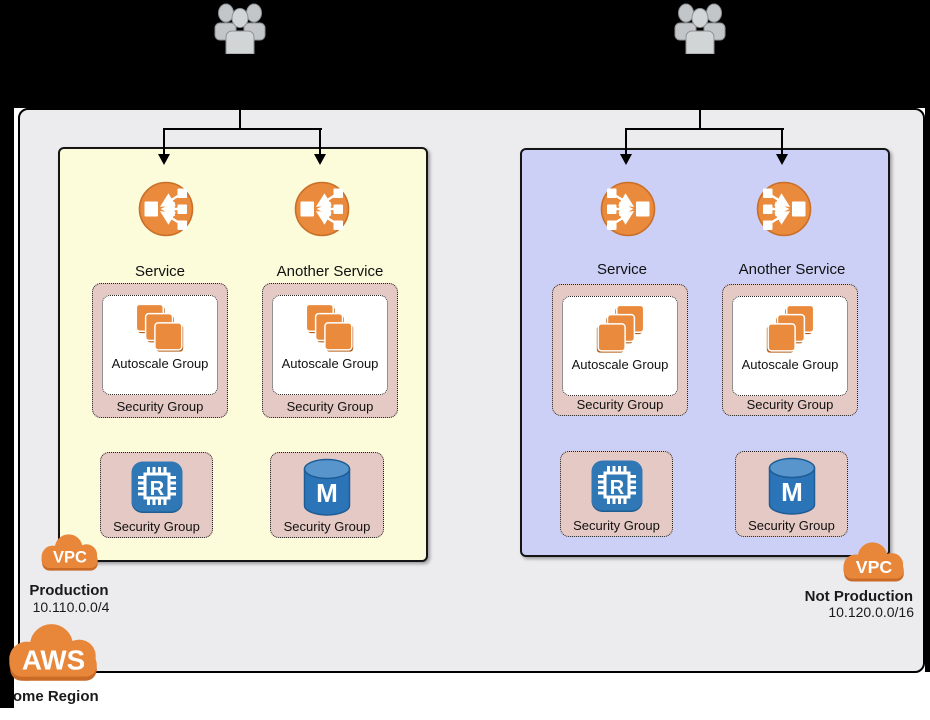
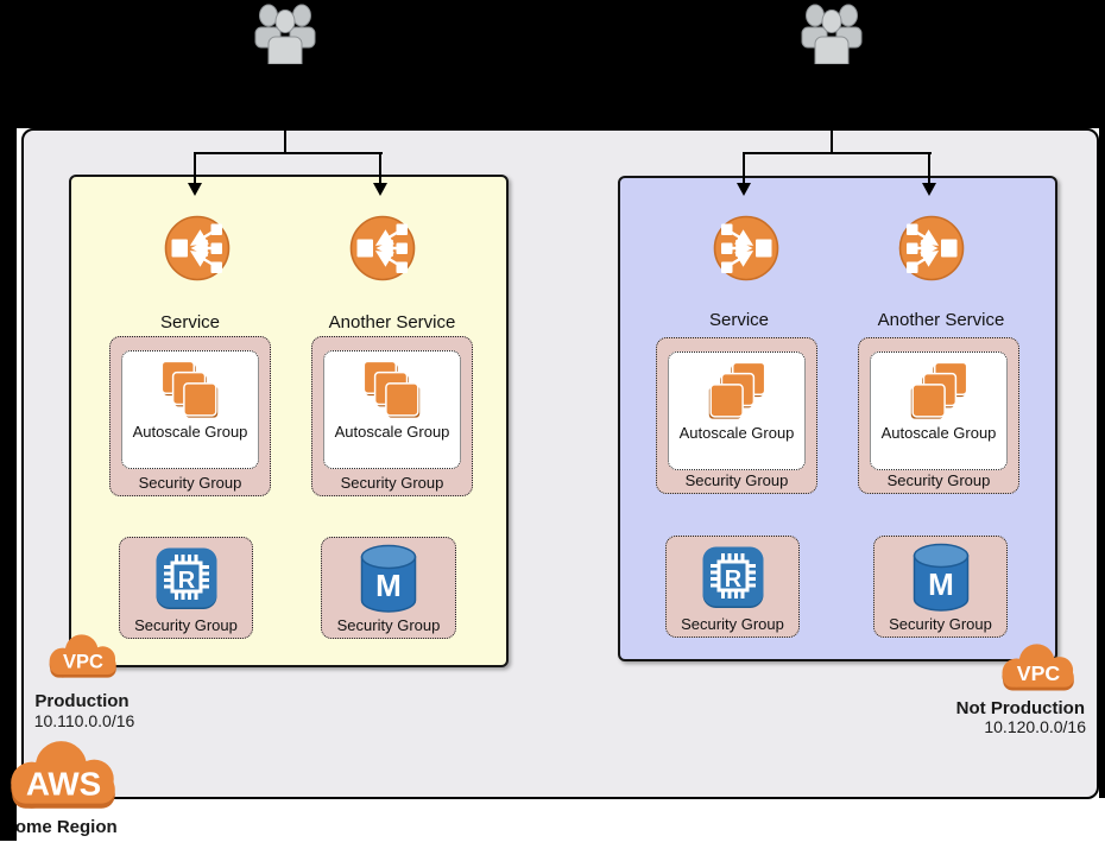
  Service
  Another Service
  Autoscale Group
  Security Group
  Autoscale Group
  Security Group
  R
  Security Group
  M
  Security Group
  Service
  Another Service
  Autoscale Group
  Security Group
  Autoscale Group
  Security Group
  R
  Security Group
  M
  Security Group
  VPC
  Production
- 10.110.0.0/4
+ 10.110.0.0/16
  VPC
  Not Production
  10.120.0.0/16
  ome Region
  AWS
